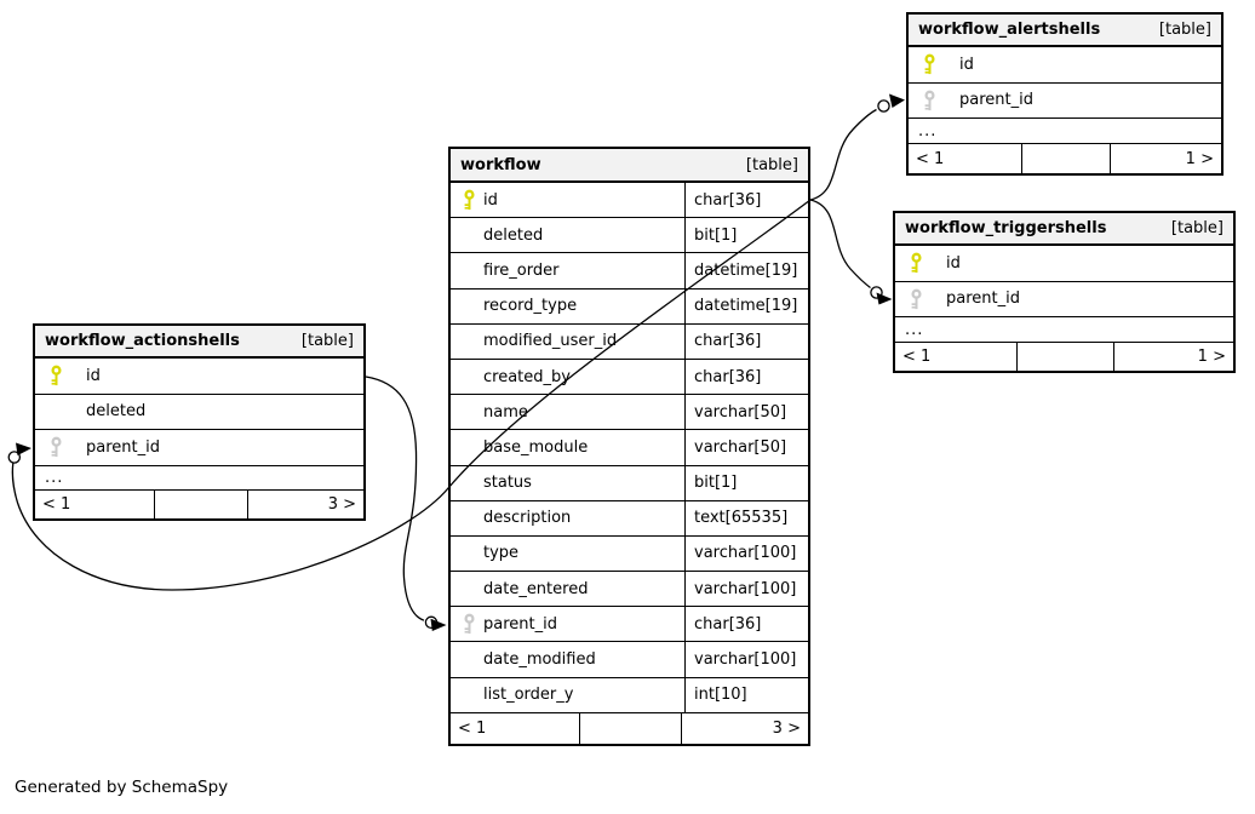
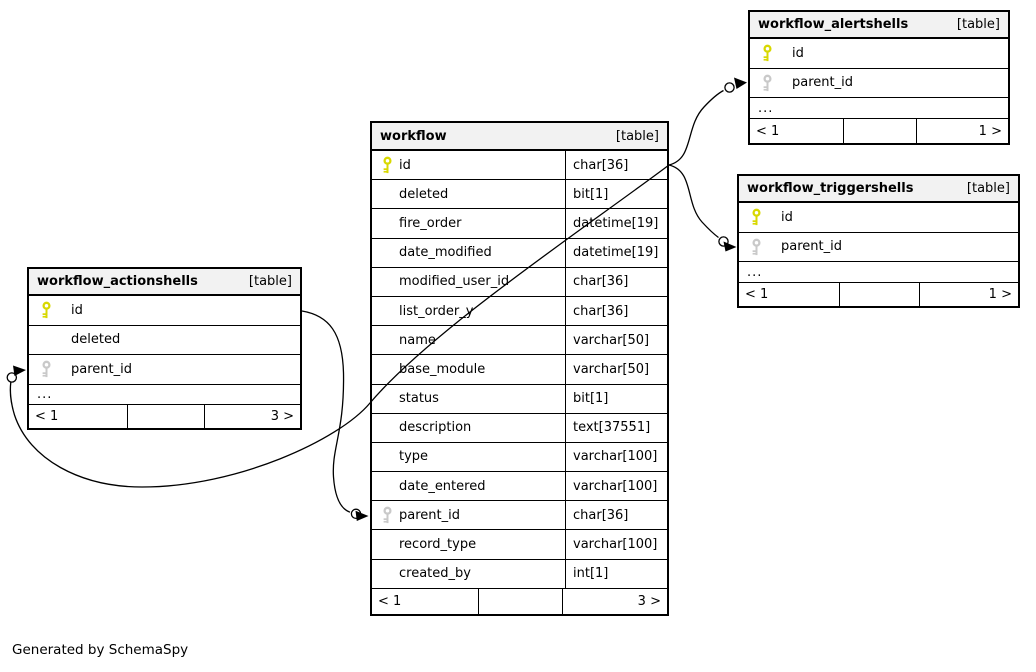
  workflow
  [table]
  id
  char[36]
  deleted
  bit[1]
  fire_order
  datetime[19]
- record_type
+ date_modified
  datetime[19]
  modified_user_id
  char[36]
- created_by
+ list_order_y
  char[36]
  name
  varchar[50]
  ase_module
  varchar[50]
  status
  bit[1]
  description
- text[65535]
+ text[37551]
  type
  varchar[100]
  date_entered
  varchar[100]
  parent_id
  char[36]
- date_modified
+ record_type
  varchar[100]
- list_order_y
+ created_by
- int[10]
+ int[1]
  < 1
  3 >
  workflow_alertshells
  [table]
  id
  parent_id
  ...
  < 1
  1 >
  workflow_triggershells
  [table]
  id
  parent_id
  ...
  < 1
  1 >
  workflow_actionshells
  [table]
  id
  deleted
  parent_id
  ...
  < 1
  3 >
  Generated by SchemaSpy
